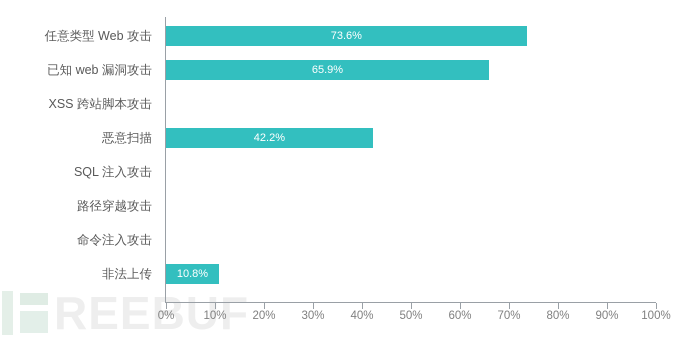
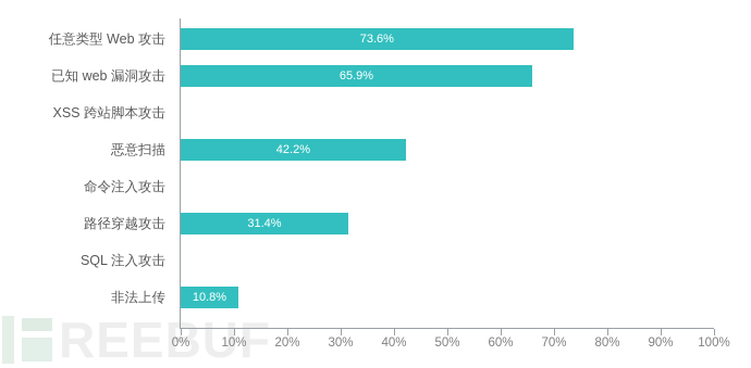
  REEBUF
  73.6%
  65.9%
  42.2%
+ 31.4%
  10.8%
  任意类型 Web 攻击
  已知 web 漏洞攻击
  XSS 跨站脚本攻击
  恶意扫描
- SQL 注入攻击
+ 命令注入攻击
  路径穿越攻击
- 命令注入攻击
+ SQL 注入攻击
  非法上传
  0%
  10%
  20%
  30%
  40%
  50%
  60%
  70%
  80%
  90%
  100%
